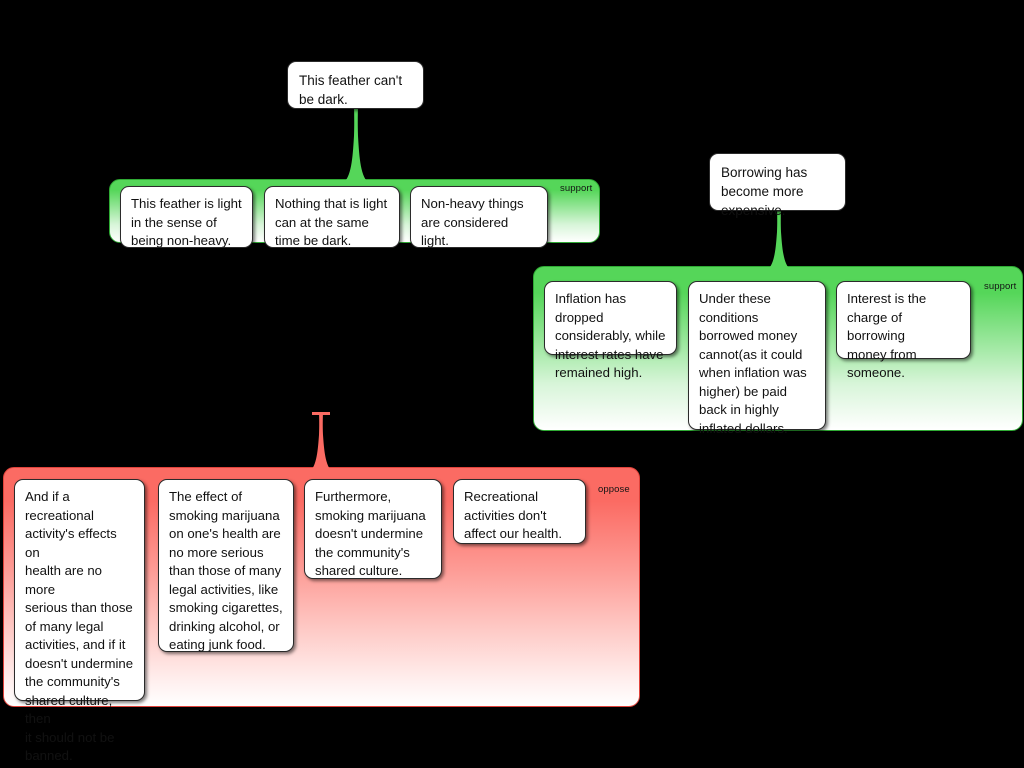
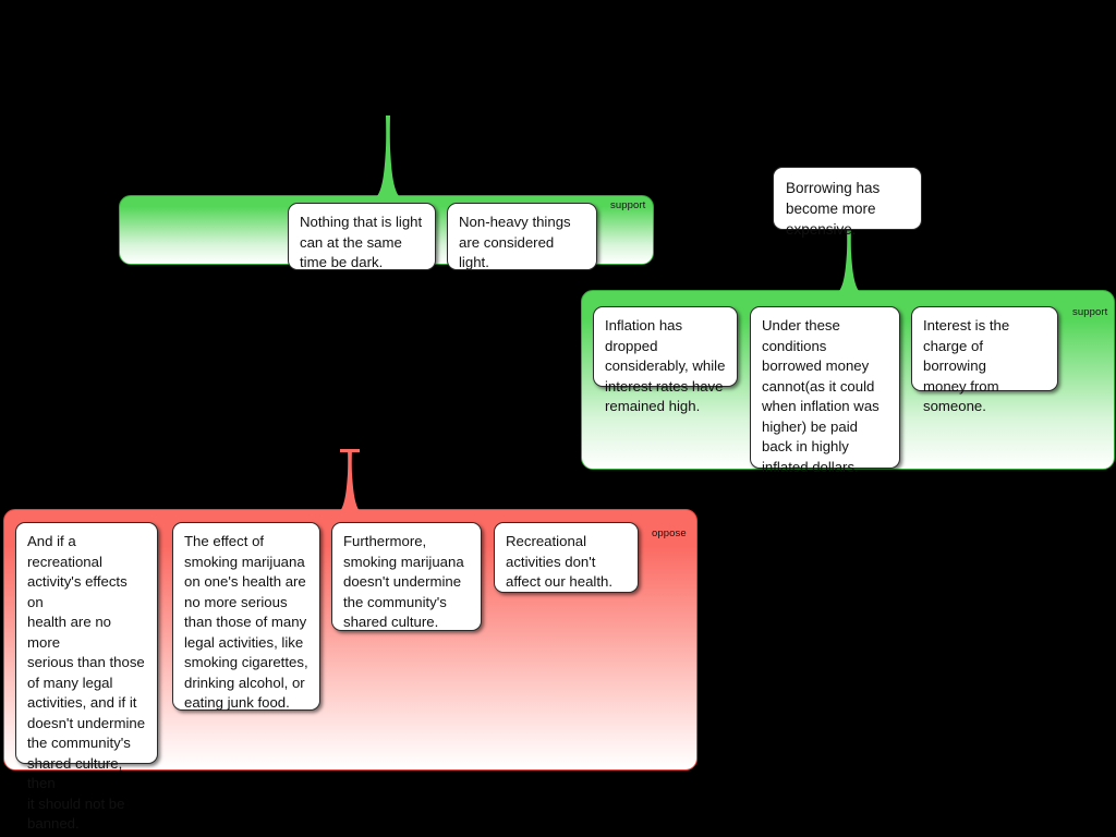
- This feather can't
- be dark.
- This feather is light
- in the sense of
- being non-heavy.
  Nothing that is light
  can at the same
  time be dark.
  Non-heavy things
  are considered
  light.
  support
  Borrowing has
  become more
  expensive.
  Inflation has
  dropped
  considerably, while
  interest rates have
  remained high.
  Under these
  conditions
  borrowed money
  cannot(as it could
  when inflation was
  higher) be paid
  back in highly
  inflated dollars.
  Interest is the
  charge of borrowing
  money from
  someone.
  support
  And if a
  recreational
  activity's effects on
  health are no more
  serious than those
  of many legal
  activities, and if it
  doesn't undermine
  the community's
  shared culture,
  The effect of
  smoking marijuana
  on one's health are
  no more serious
  than those of many
  legal activities, like
  smoking cigarettes,
  drinking alcohol, or
  eating junk food.
  Furthermore,
  smoking marijuana
  doesn't undermine
  the community's
  shared culture.
  Recreational
  activities don't
  affect our health.
  oppose
